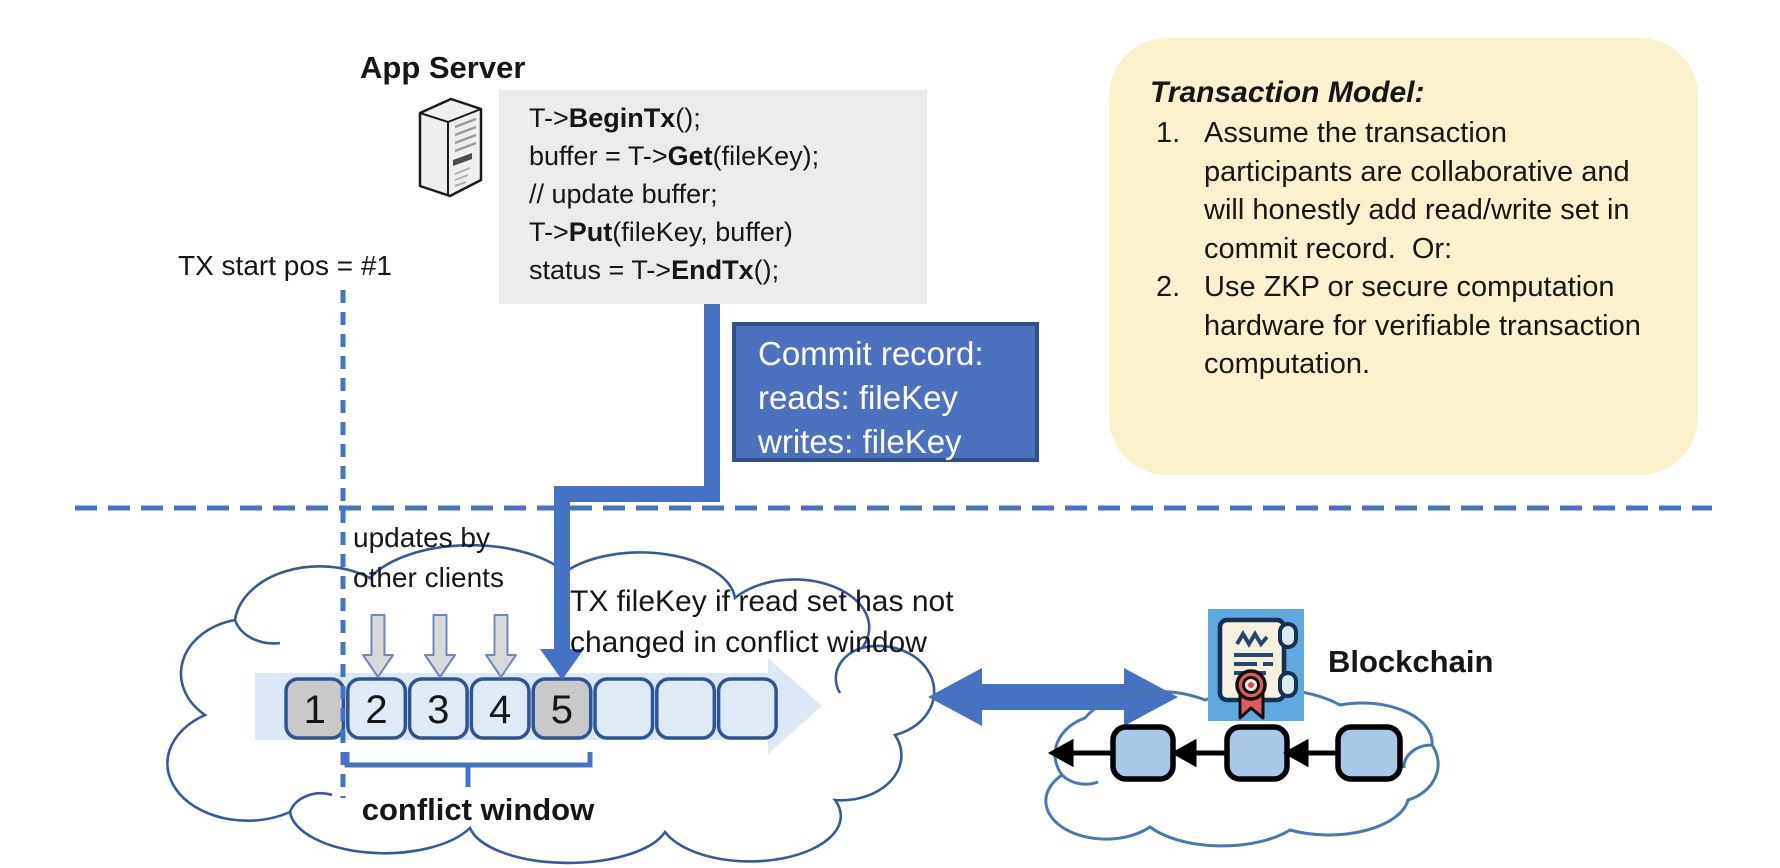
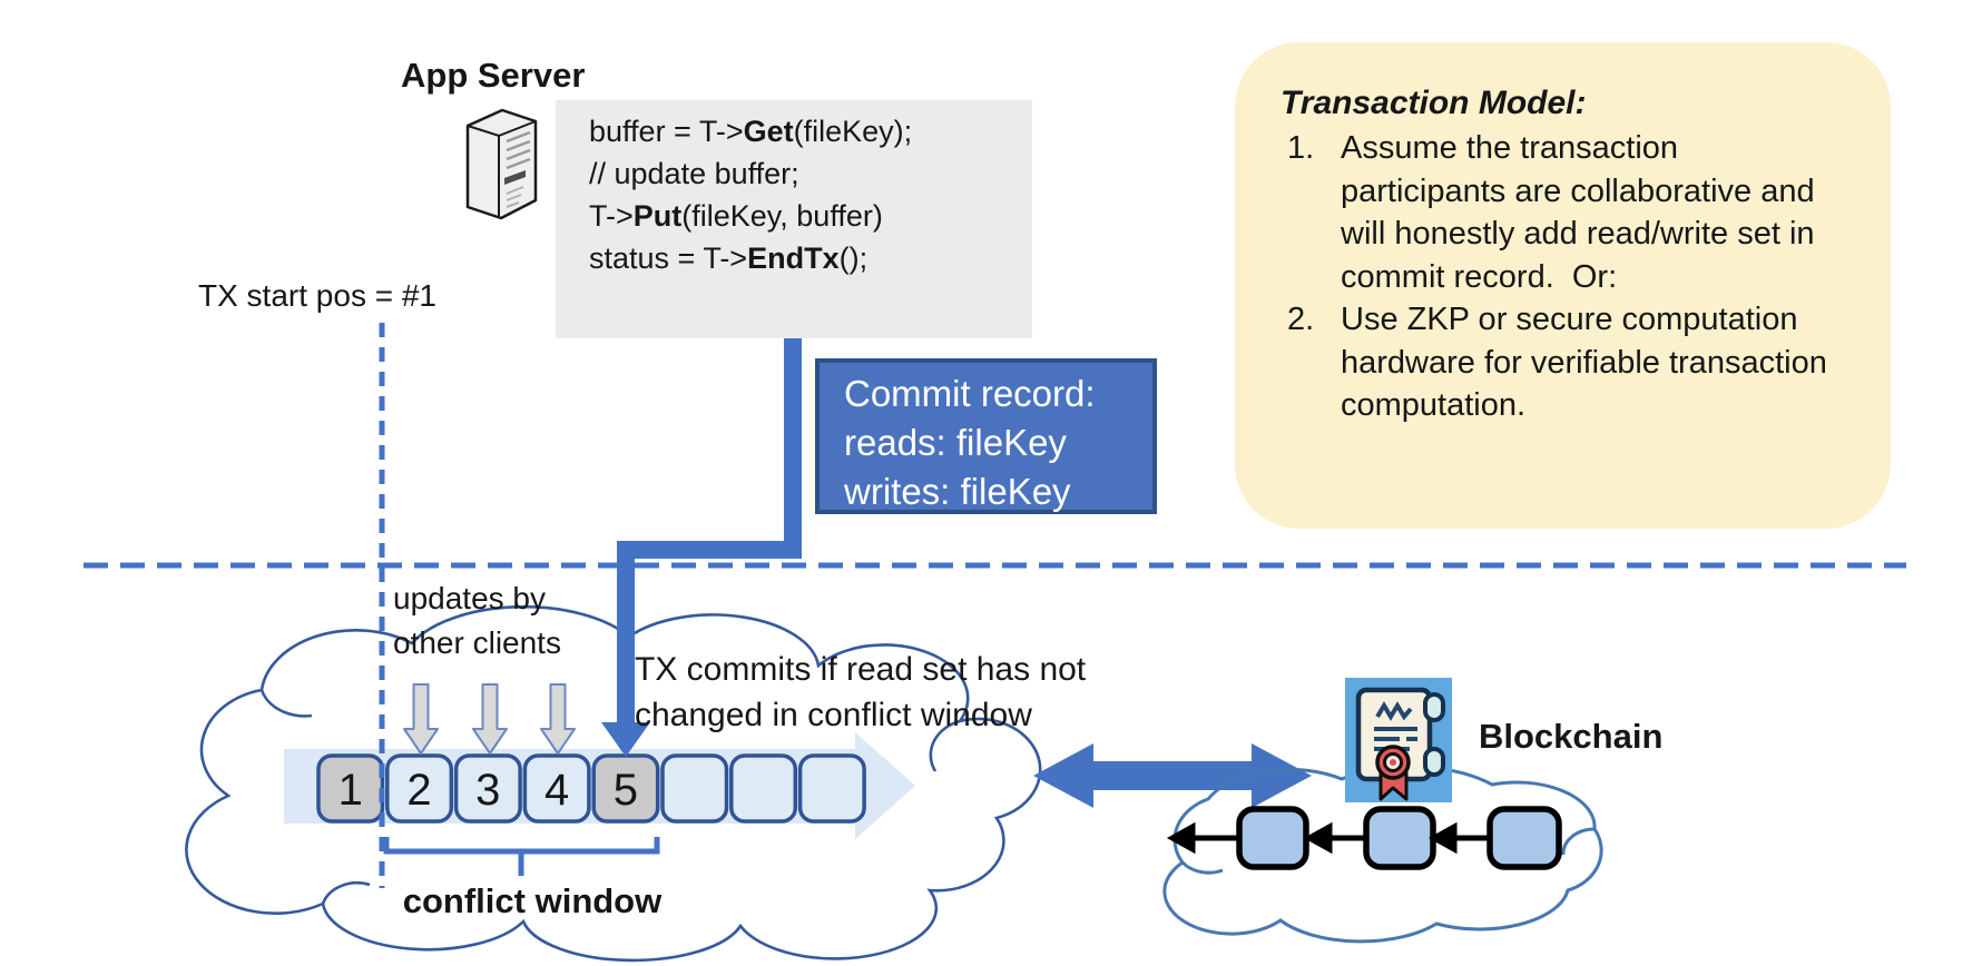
  1
  2
  3
  4
  5
  App Server
- T->BeginTx();
  buffer = T->Get(fileKey);
  // update buffer;
  T->Put(fileKey, buffer)
  status = T->EndTx();
  TX start pos = #1
  Commit record:
  reads: fileKey
  writes: fileKey
  Transaction Model:
  1.
  Assume the transaction participants are collaborative and will honestly add read/write set in commit record. Or:
  2.
  Use ZKP or secure computation hardware for verifiable transaction computation.
  updates by
  other clients
- TX fileKey if read set has not
+ TX commits if read set has not
  changed in conflict window
  conflict window
  Blockchain
